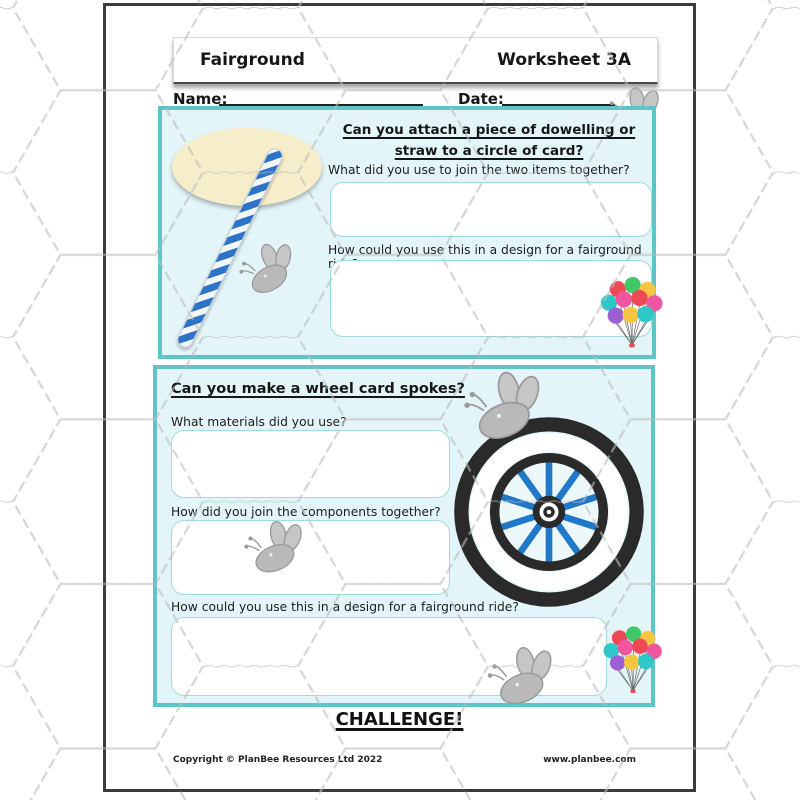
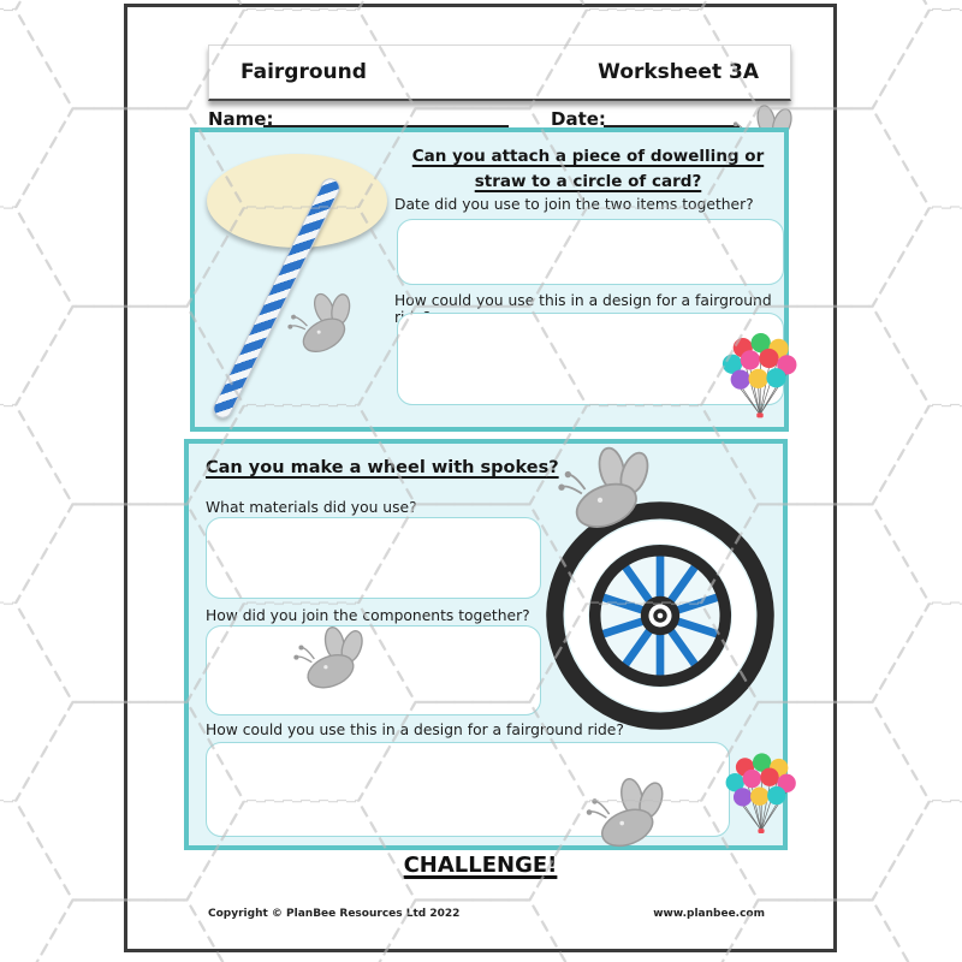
  Fairground
  Worksheet 3A
  Name:
  Date:
  Can you attach a piece of dowelling or straw to a circle of card?
- What did you use to join the two items together?
+ Date did you use to join the two items together?
  How could you use this in a design for a fairground r
- Can you make a wheel card spokes?
+ Can you make a wheel with spokes?
  What materials did you use?
  How did you join the components together?
  How could you use this in a design for a fairground ride?
  CHALLENGE!
  Copyright © PlanBee Resources Ltd 2022
  www.planbee.com
